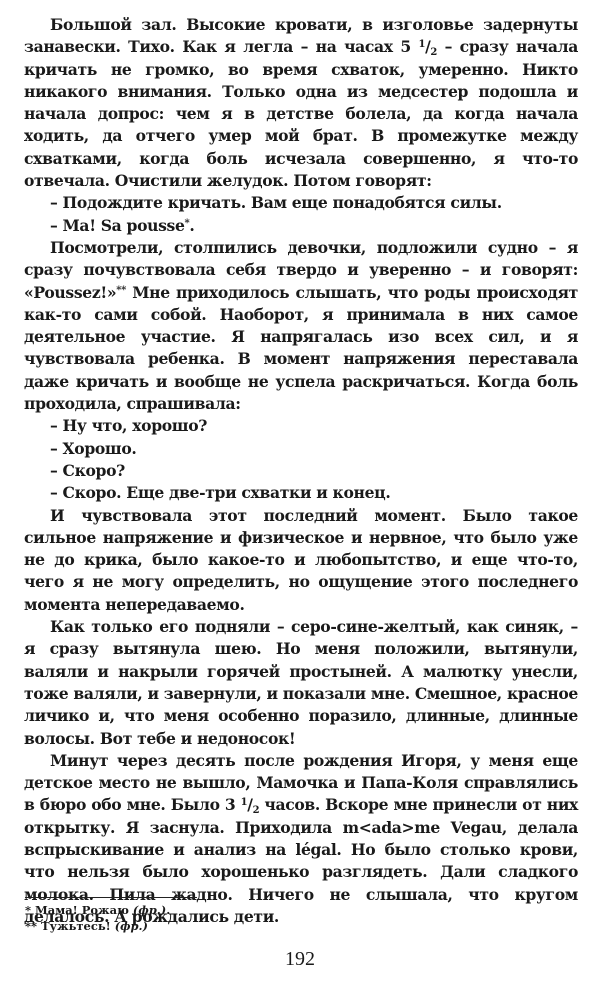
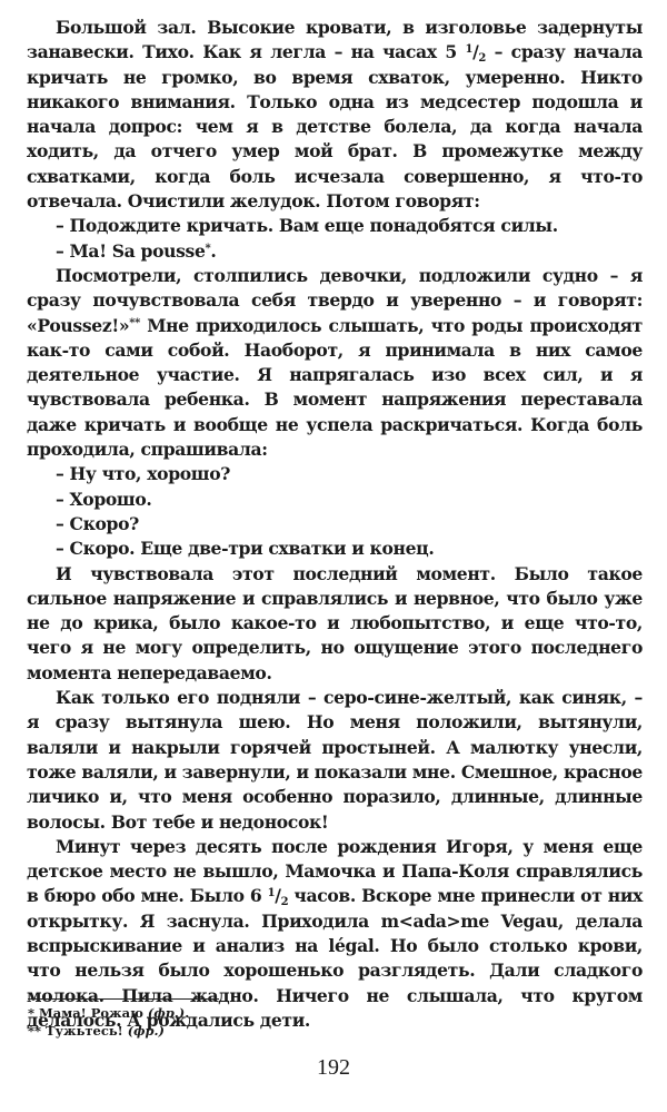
  Большой зал. Высокие кровати, в изголовье задернуты занавески. Тихо. Как я легла – на часах 5 1/2 – сразу начала кричать не громко, во время схваток, умеренно. Никто никакого внимания. Только одна из медсестер подошла и начала допрос: чем я в детстве болела, да когда начала ходить, да отчего умер мой брат. В промежутке между схватками, когда боль исчезала совершенно, я что-то отвечала. Очистили желудок. Потом говорят:
  – Подождите кричать. Вам еще понадобятся силы.
  – Ma! Sa pousse*.
  Посмотрели, столпились девочки, подложили судно – я сразу почувствовала себя твердо и уверенно – и говорят: «Poussez!»** Мне приходилось слышать, что роды происходят как-то сами собой. Наоборот, я принимала в них самое деятельное участие. Я напрягалась изо всех сил, и я чувствовала ребенка. В момент напряжения переставала даже кричать и вообще не успела раскричаться. Когда боль проходила, спрашивала:
  – Ну что, хорошо?
  – Хорошо.
  – Скоро?
  – Скоро. Еще две-три схватки и конец.
- И чувствовала этот последний момент. Было такое сильное напряжение и физическое и нервное, что было уже не до крика, было какое-то и любопытство, и еще что-то, чего я не могу определить, но ощущение этого последнего момента непередаваемо.
+ И чувствовала этот последний момент. Было такое сильное напряжение и справлялись и нервное, что было уже не до крика, было какое-то и любопытство, и еще что-то, чего я не могу определить, но ощущение этого последнего момента непередаваемо.
  Как только его подняли – серо-сине-желтый, как синяк, – я сразу вытянула шею. Но меня положили, вытянули, валяли и накрыли горячей простыней. А малютку унесли, тоже валяли, и завернули, и показали мне. Смешное, красное личико и, что меня особенно поразило, длинные, длинные волосы. Вот тебе и недоносок!
- Минут через десять после рождения Игоря, у меня еще детское место не вышло, Мамочка и Папа-Коля справлялись в бюро обо мне. Было 3 1/2 часов. Вскоре мне принесли от них открытку. Я заснула. Приходила m<ada>me Vegau, делала вспрыскивание и анализ на légal. Но было столько крови, что нельзя было хорошенько разглядеть. Дали сладкого молока. Пила жадно. Ничего не слышала, что кругом делалось. А рождались дети.
+ Минут через десять после рождения Игоря, у меня еще детское место не вышло, Мамочка и Папа-Коля справлялись в бюро обо мне. Было 6 1/2 часов. Вскоре мне принесли от них открытку. Я заснула. Приходила m<ada>me Vegau, делала вспрыскивание и анализ на légal. Но было столько крови, что нельзя было хорошенько разглядеть. Дали сладкого молока. Пила жадно. Ничего не слышала, что кругом делалось. А рождались дети.
  * Мама! Рожаю (фр.).
  ** Тужьтесь! (фр.)
  192
